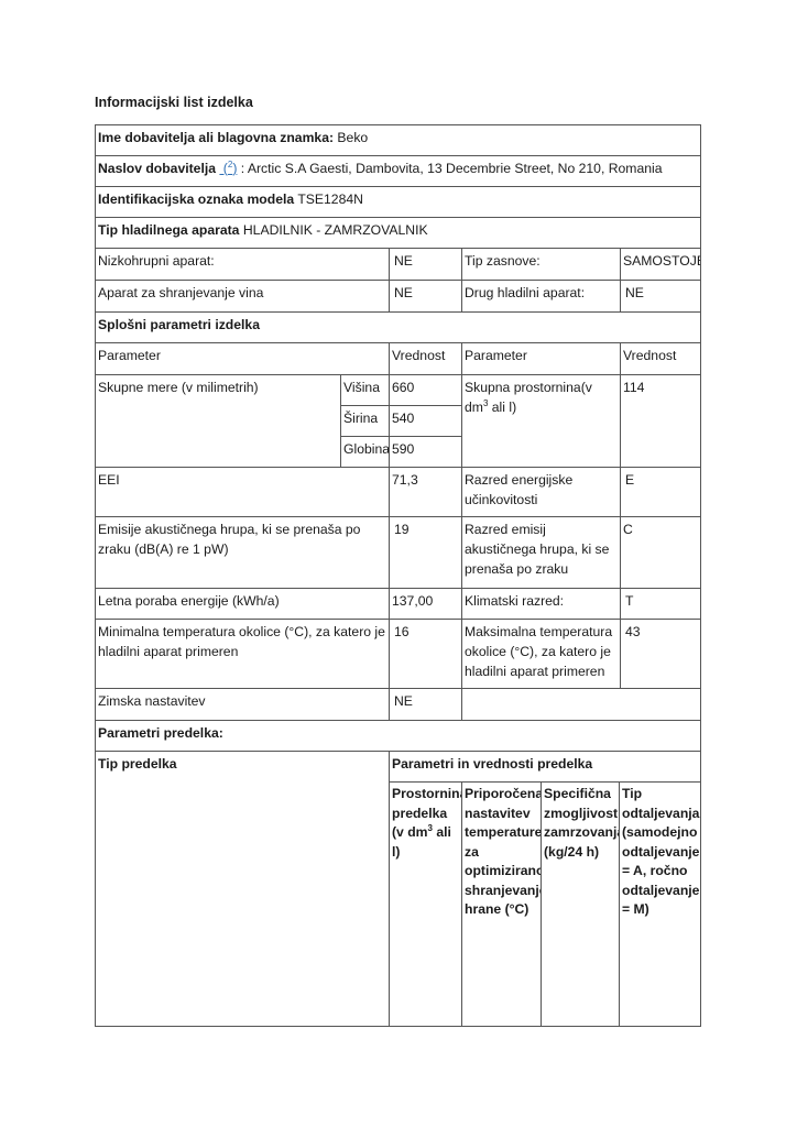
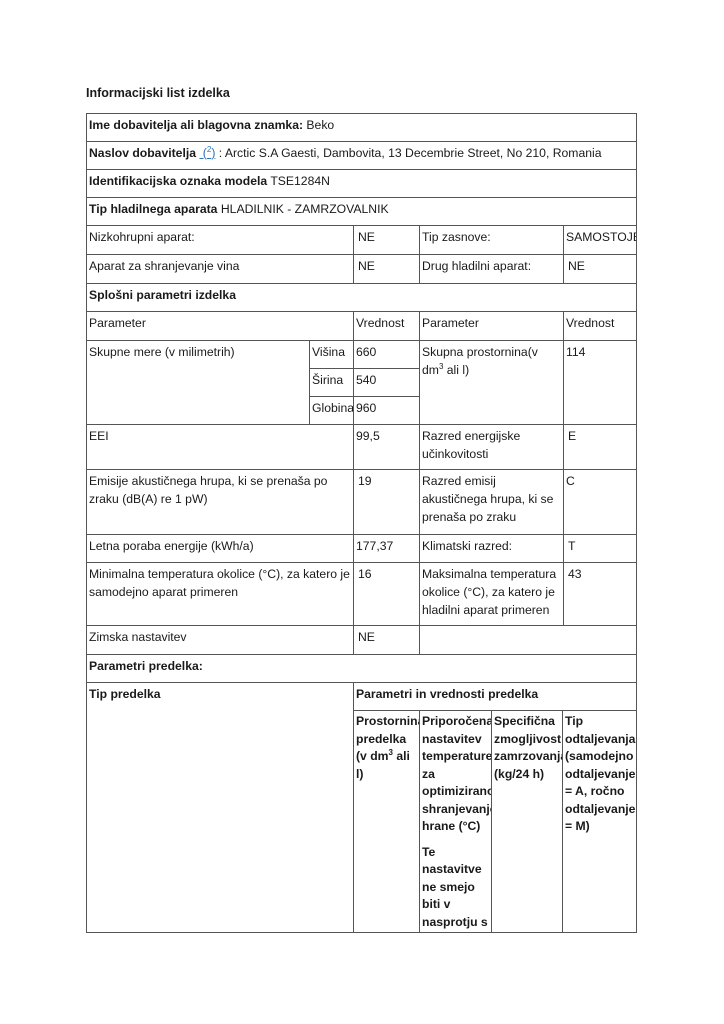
  Informacijski list izdelka
  Ime dobavitelja ali blagovna znamka: Beko
  Naslov dobavitelja (2) : Arctic S.A Gaesti, Dambovita, 13 Decembrie Street, No 210, Romania
  Identifikacijska oznaka modela TSE1284N
  Tip hladilnega aparata HLADILNIK - ZAMRZOVALNIK
  Nizkohrupni aparat:
  NE
  Tip zasnove:
  SAMOSTOJE
  Aparat za shranjevanje vina
  NE
  Drug hladilni aparat:
  NE
  Splošni parametri izdelka
  Parameter
  Vrednost
  Parameter
  Vrednost
  Skupne mere (v milimetrih)
  Višina
  660
  Širina
  540
  Globina
- 590
+ 960
  Skupna prostornina(v dm3 ali l)
  114
  EEI
- 71,3
+ 99,5
  Razred energijske učinkovitosti
  E
  Emisije akustičnega hrupa, ki se prenaša po zraku (dB(A) re 1 pW)
  19
  Razred emisij akustičnega hrupa, ki se prenaša po zraku
  C
  Letna poraba energije (kWh/a)
- 137,00
+ 177,37
  Klimatski razred:
  T
- Minimalna temperatura okolice (°C), za katero je hladilni aparat primeren
+ Minimalna temperatura okolice (°C), za katero je samodejno aparat primeren
  16
  Maksimalna temperatura okolice (°C), za katero je hladilni aparat primeren
  43
  Zimska nastavitev
  NE
  Parametri predelka:
  Tip predelka
  Parametri in vrednosti predelka
  Prostornin predelka (v dm3 ali l)
  Priporočena nastavitev temperature za optimiziran shranjevanj hrane (°C)
+ Te nastavitve ne smejo biti v nasprotju s
  Specifična zmogljivost zamrzovanj (kg/24 h)
  Tip odtaljevanja (samodejno odtaljevanje = A, ročno odtaljevanje = M)
